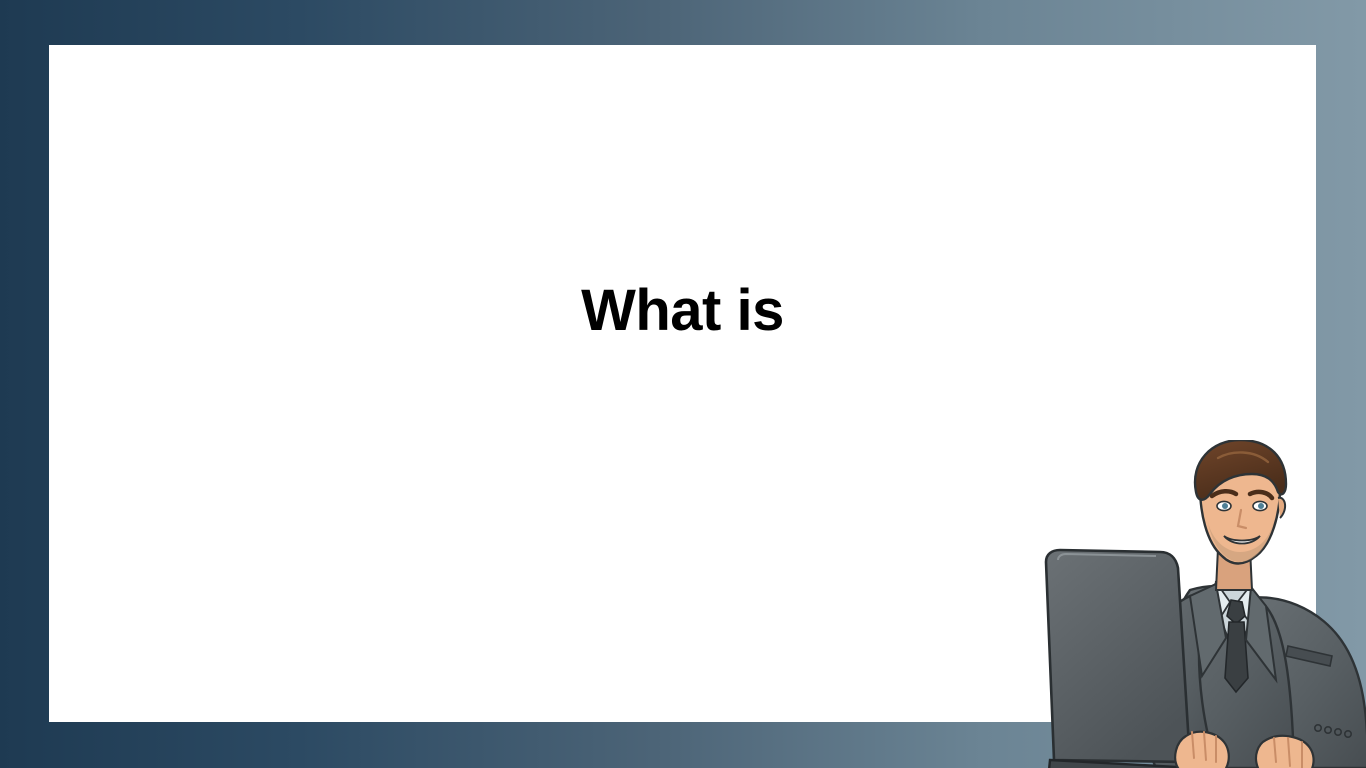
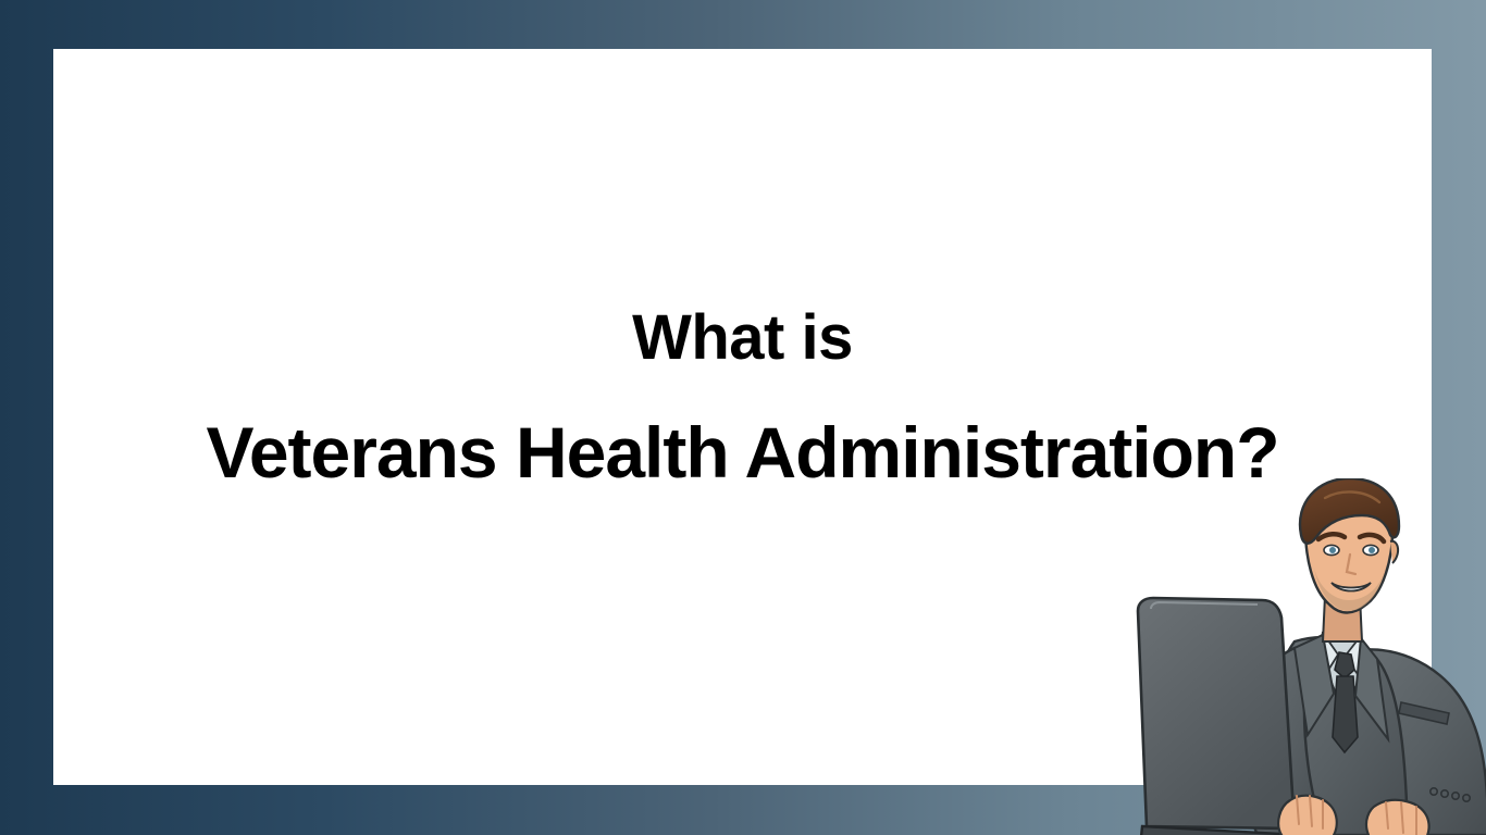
  What is
+ Veterans Health Administration?
